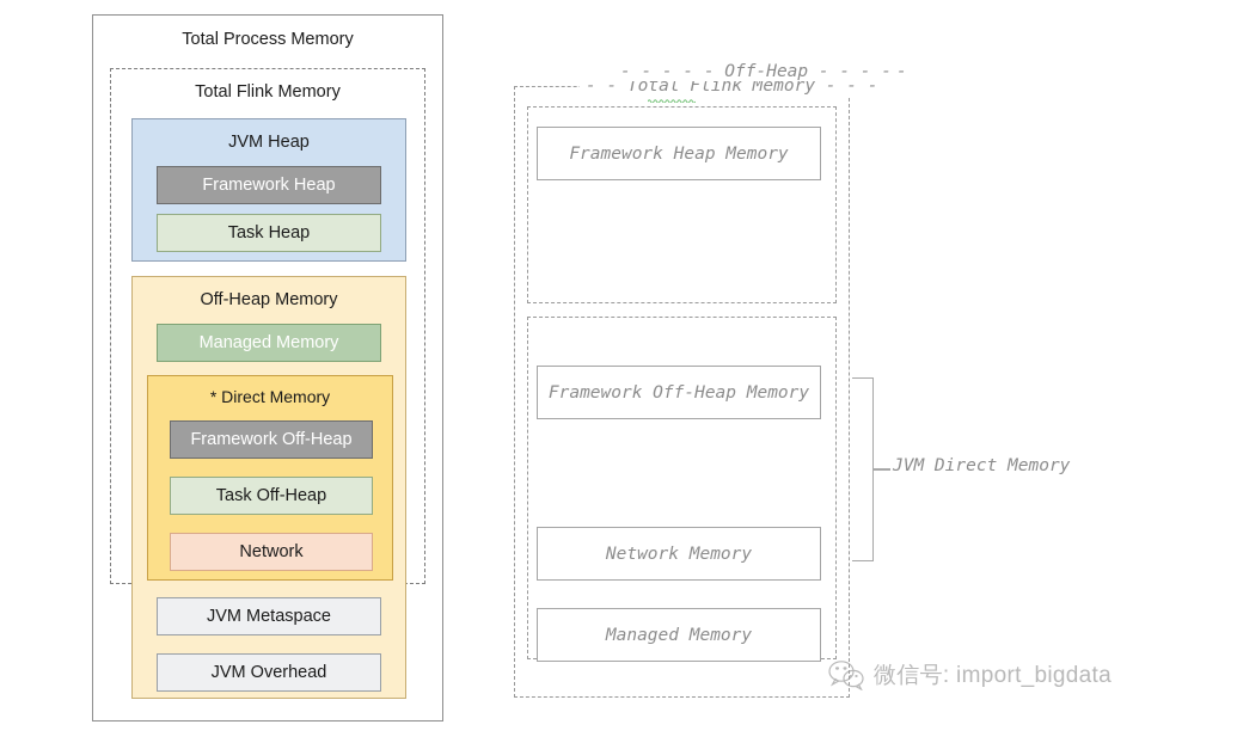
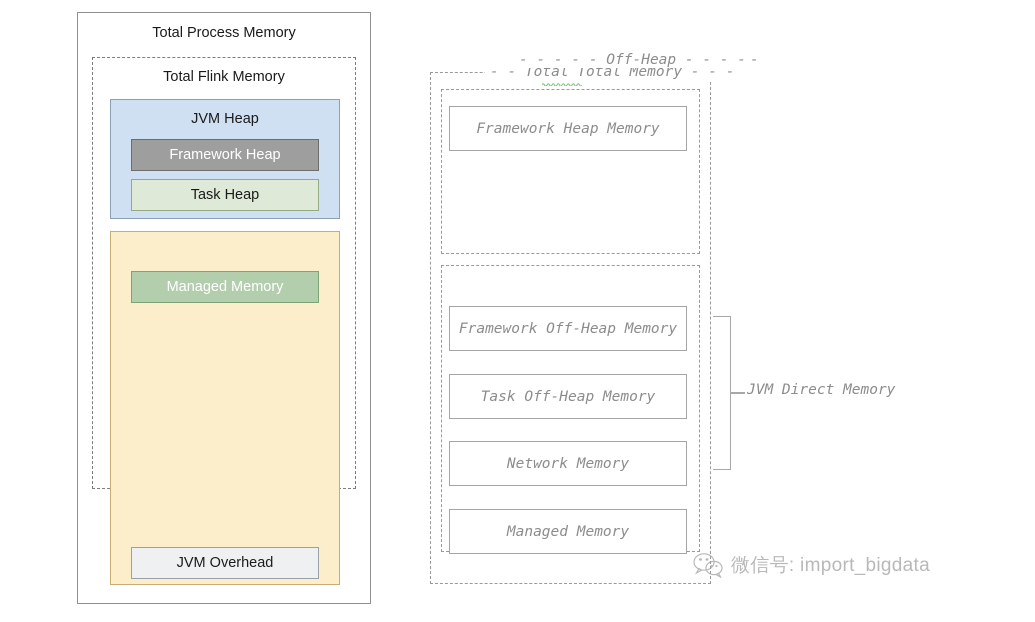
  Total Process Memory
  Total Flink Memory
  JVM Heap
  Framework Heap
  Task Heap
- Off-Heap Memory
  Managed Memory
- * Direct Memory
- Framework Off-Heap
- Task Off-Heap
- Network
- JVM Metaspace
  JVM Overhead
- - - Total Flink Memory - - -
+ - - Total Total Memory - - -
  Framework Heap Memory
  - - - - - Off-Heap - - - -
  Framework Off-Heap Memory
+ Task Off-Heap Memory
  Network Memory
  Managed Memory
  JVM Direct Memory
  微信号: import_bigdata
